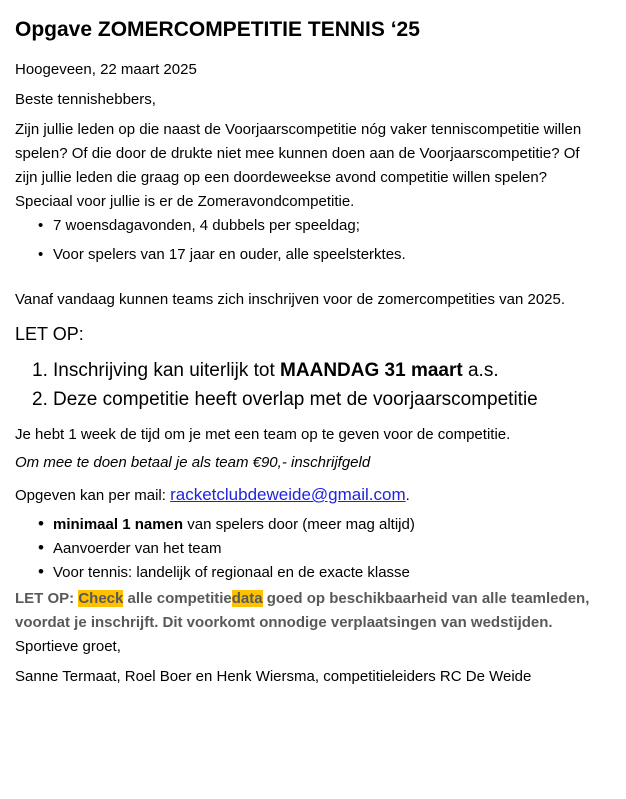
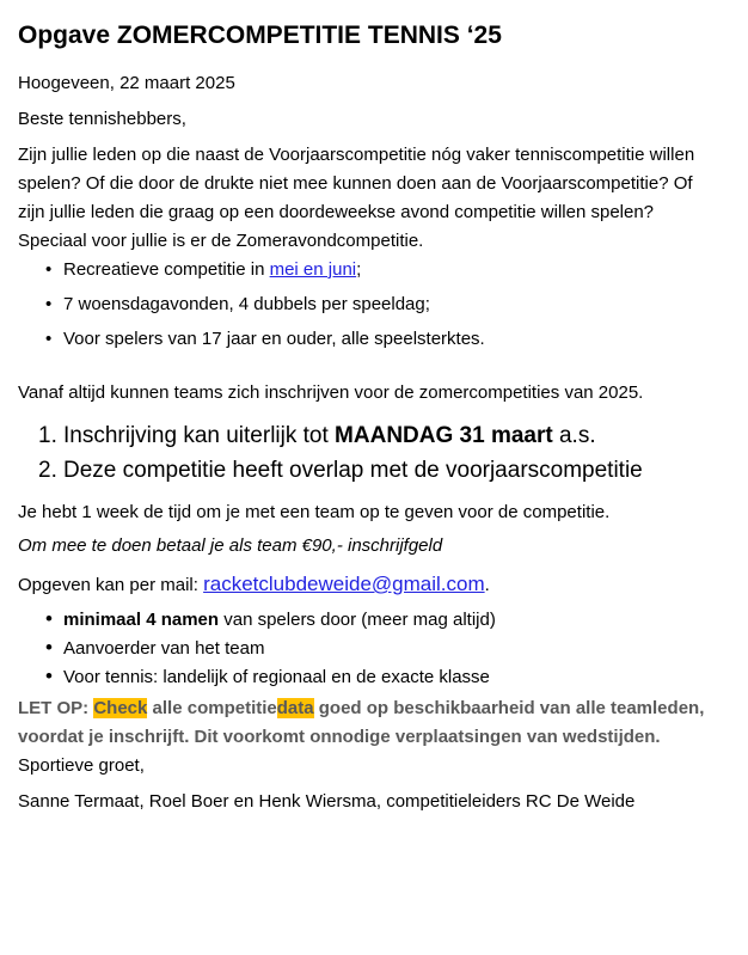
  Opgave ZOMERCOMPETITIE TENNIS ‘25
  Hoogeveen, 22 maart 2025
  Beste tennishebbers,
  Zijn jullie leden op die naast de Voorjaarscompetitie nóg vaker tenniscompetitie willen spelen? Of die door de drukte niet mee kunnen doen aan de Voorjaarscompetitie? Of zijn jullie leden die graag op een doordeweekse avond competitie willen spelen? Speciaal voor jullie is er de Zomeravondcompetitie.
+ Recreatieve competitie in mei en juni;
  7 woensdagavonden, 4 dubbels per speeldag;
  Voor spelers van 17 jaar en ouder, alle speelsterktes.
- Vanaf vandaag kunnen teams zich inschrijven voor de zomercompetities van 2025.
+ Vanaf altijd kunnen teams zich inschrijven voor de zomercompetities van 2025.
- LET OP:
  Inschrijving kan uiterlijk tot MAANDAG 31 maart a.s.
  Deze competitie heeft overlap met de voorjaarscompetitie
  Je hebt 1 week de tijd om je met een team op te geven voor de competitie.
  Om mee te doen betaal je als team €90,- inschrijfgeld
  Opgeven kan per mail: racketclubdeweide@gmail.com.
- minimaal 1 namen van spelers door (meer mag altijd)
+ minimaal 4 namen van spelers door (meer mag altijd)
  Aanvoerder van het team
  Voor tennis: landelijk of regionaal en de exacte klasse
  LET OP: Check alle competitiedata goed op beschikbaarheid van alle teamleden, voordat je inschrijft. Dit voorkomt onnodige verplaatsingen van wedstijden.
  Sportieve groet,
  Sanne Termaat, Roel Boer en Henk Wiersma, competitieleiders RC De Weide
